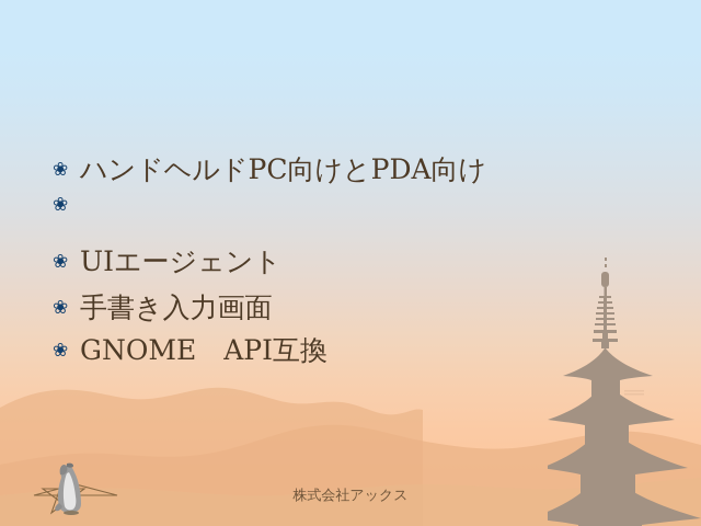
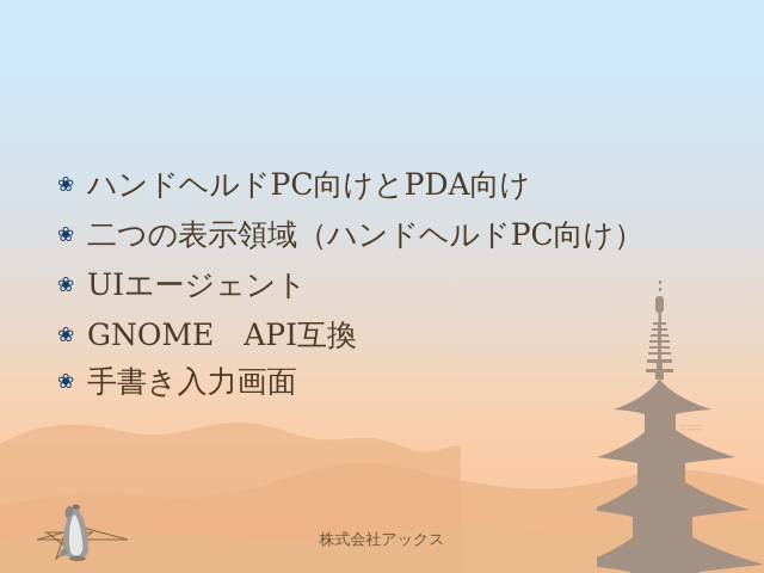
  ❀
  ハンドヘルドPC向けとPDA向け
  ❀
+ 二つの表示領域（ハンドヘルドPC向け）
  ❀
  UIエージェント
  ❀
- 手書き入力画面
+ GNOME API互換
  ❀
- GNOME API互換
+ 手書き入力画面
  株式会社アックス
